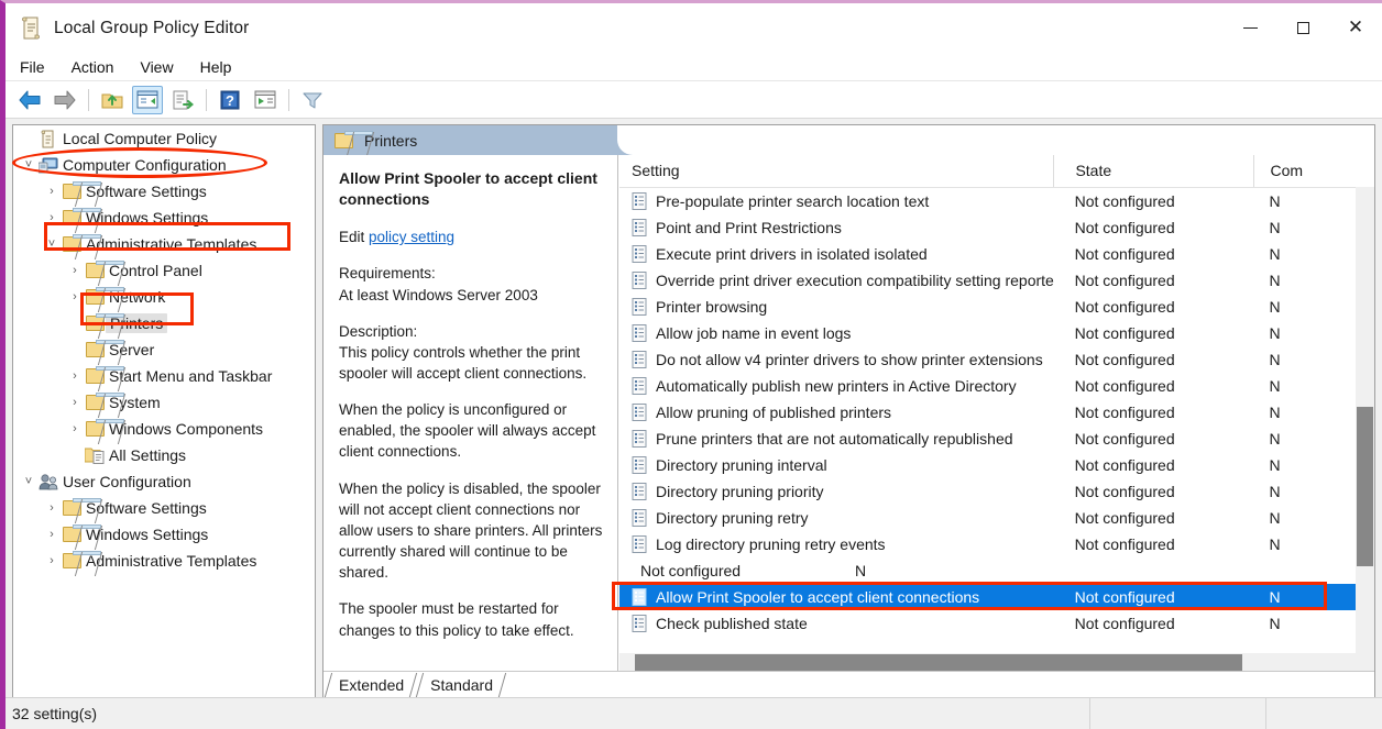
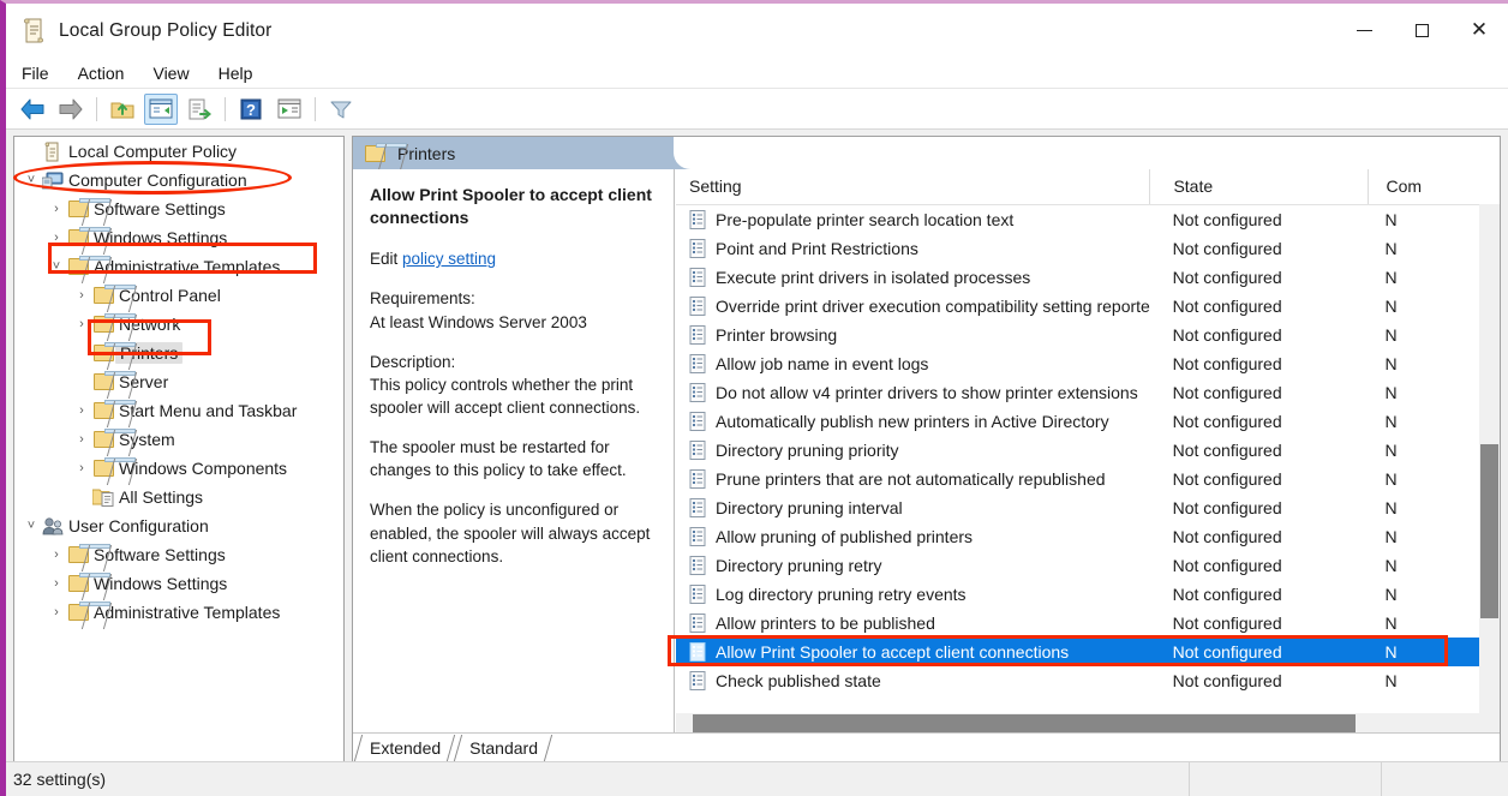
  Local Group Policy Editor
  ✕
  File
  Action
  View
  Help
  ?
  Local Computer Policy
  ˅
  Computer Configuration
  ›
  Software Settings
  ›
  Windows Settings
  ˅
  Administrative Templates
  ›
  Control Panel
  ›
  Network
  Pinters
  Server
  ›
  Sart Menu and Taskbar
  ›
  Sstem
  ›
  Windows Components
  All Settings
  ˅
  User Configuration
  ›
  Software Settings
  ›
  Windows Settings
  ›
  Administrative Templates
  Printers
  Allow Print Spooler to accept client connections
  Edit policy setting
  Requirements:
  At least Windows Server 2003
  Description:
  This policy controls whether the print spooler will accept client connections.
- When the policy is unconfigured or enabled, the spooler will always accept client connections.
+ The spooler must be restarted for changes to this policy to take effect.
- When the policy is disabled, the spooler will not accept client connections nor allow users to share printers. All printers currently shared will continue to be shared.
- The spooler must be restarted for changes to this policy to take effect.
+ When the policy is unconfigured or enabled, the spooler will always accept client connections.
  Setting
  State
  Com
  Pre-populate printer search location text
  Not configured
  N
  Point and Print Restrictions
  Not configured
  N
- Execute print drivers in isolated isolated
+ Execute print drivers in isolated processes
  Not configured
  N
  Override print driver execution compatibility setting reporte
  Not configured
  N
  Printer browsing
  Not configured
  N
  Allow job name in event logs
  Not configured
  N
  Do not allow v4 printer drivers to show printer extensions
  Not configured
  N
  Automatically publish new printers in Active Directory
  Not configured
  N
- Allow pruning of published printers
+ Directory pruning priority
  Not configured
  N
  Prune printers that are not automatically republished
  Not configured
  N
  Directory pruning interval
  Not configured
  N
- Directory pruning priority
+ Allow pruning of published printers
  Not configured
  N
  Directory pruning retry
  Not configured
  N
  Log directory pruning retry events
  Not configured
  N
+ Allow printers to be published
  Not configured
  N
  Allow Print Spooler to accept client connections
  Not configured
  N
  Check published state
  Not configured
  N
  Extended
  Standard
  32 setting(s)
